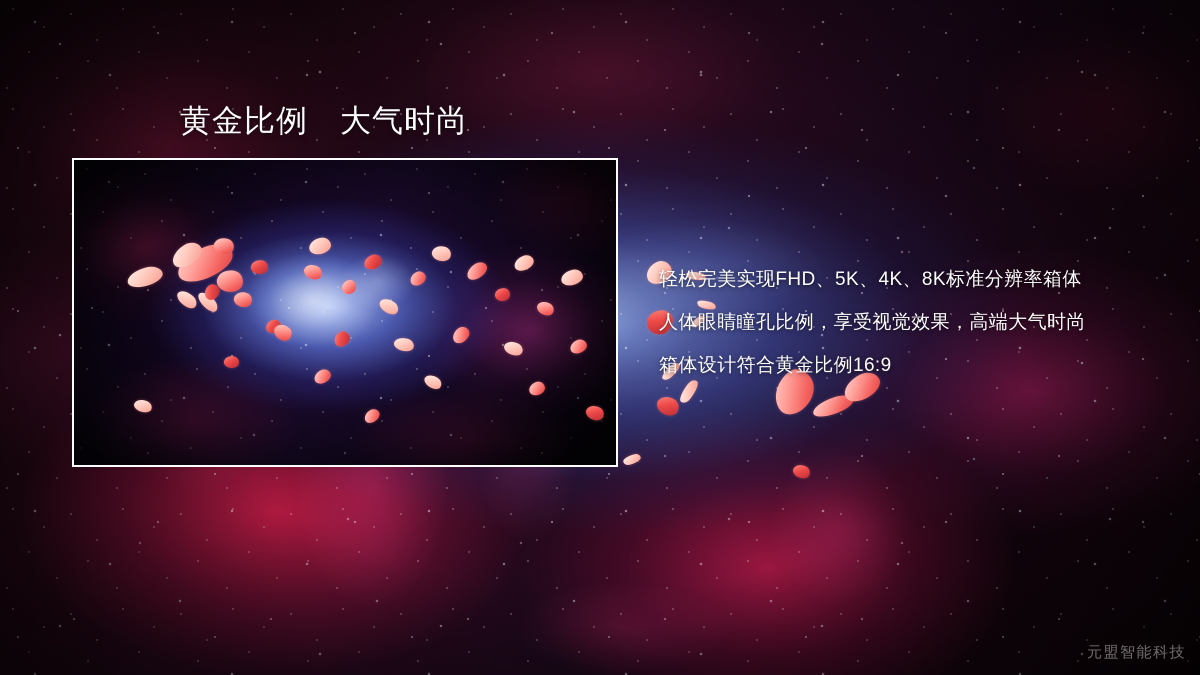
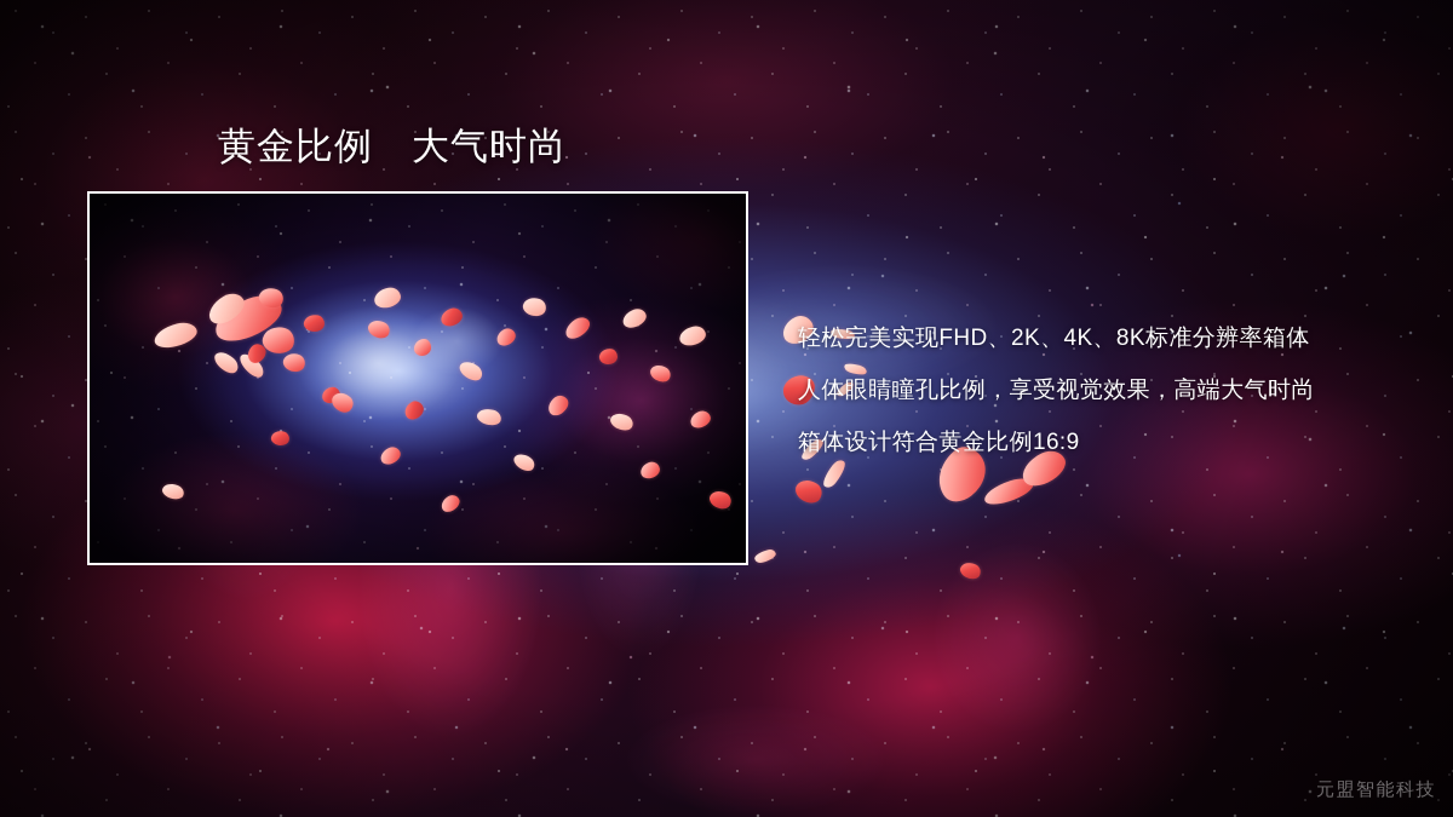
  黄金比例 大气时尚
- 轻松完美实现FHD、5K、4K、8K标准分辨率箱体
+ 轻松完美实现FHD、2K、4K、8K标准分辨率箱体
  人体眼睛瞳孔比例，享受视觉效果，高端大气时尚
  箱体设计符合黄金比例16:9
  元盟智能科技
